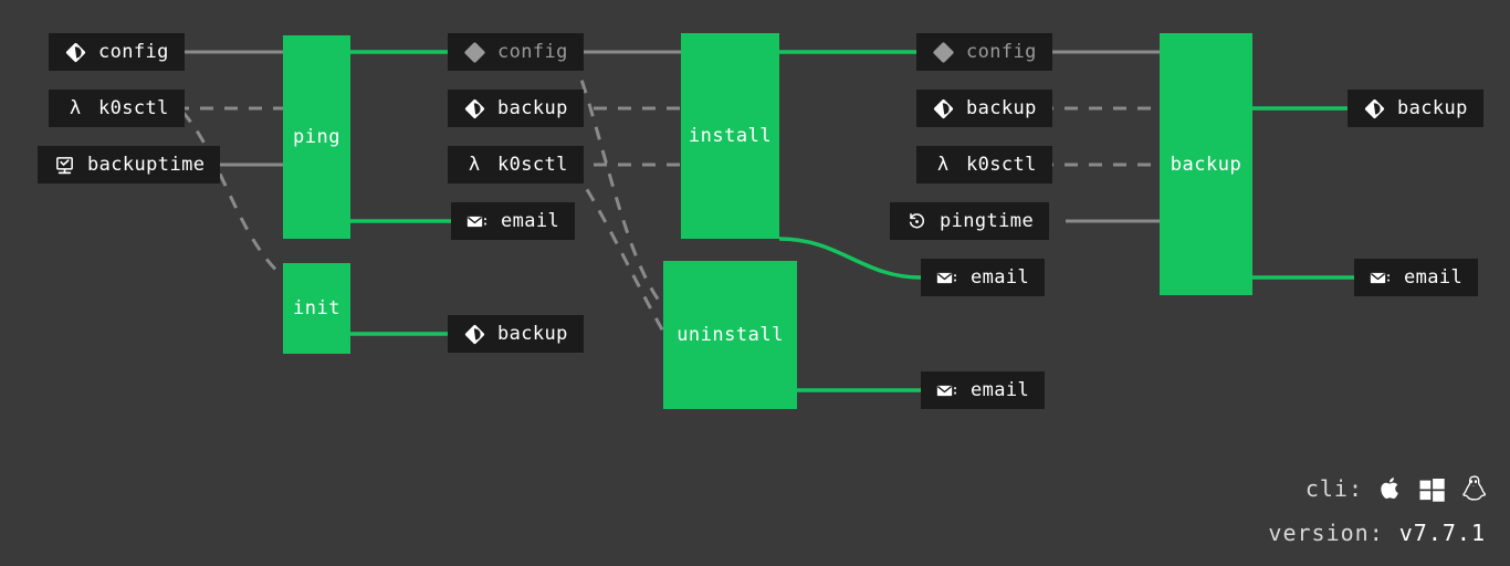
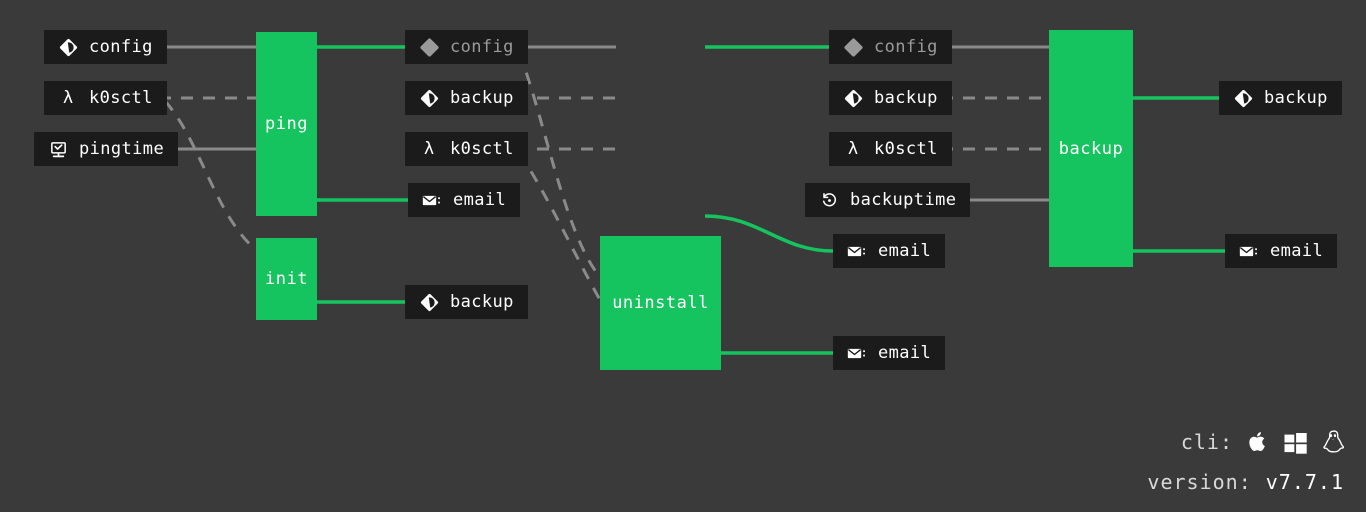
  ping
  init
- install
  uninstall
  backup
  config
  λ
  k0sctl
- backuptime
+ pingtime
  config
  backup
  λ
  k0sctl
  email
  backup
  config
  backup
  λ
  k0sctl
- pingtime
+ backuptime
  email
  email
  backup
  email
  cli:
  version:
  v7.7.1
